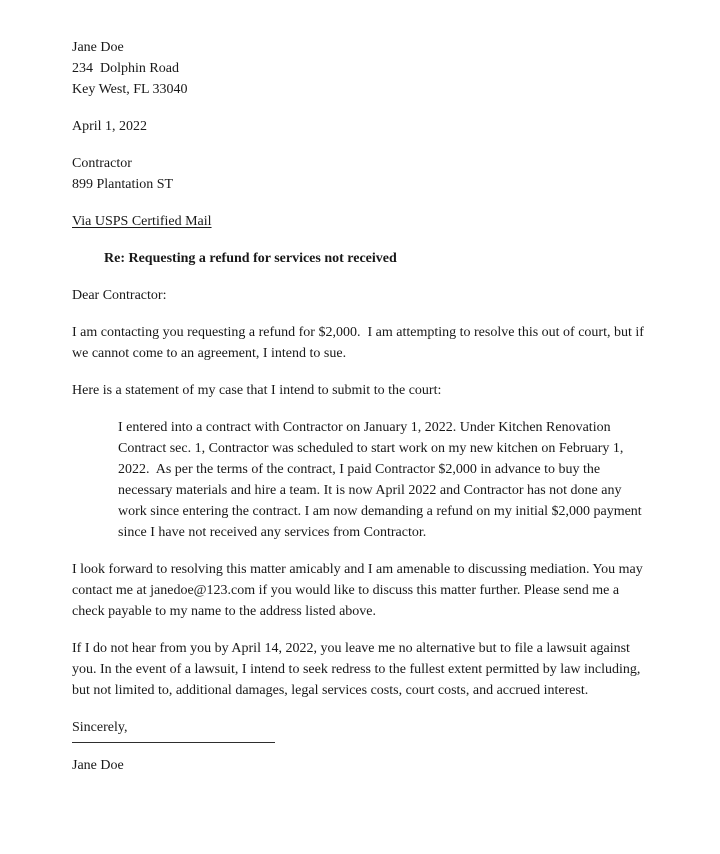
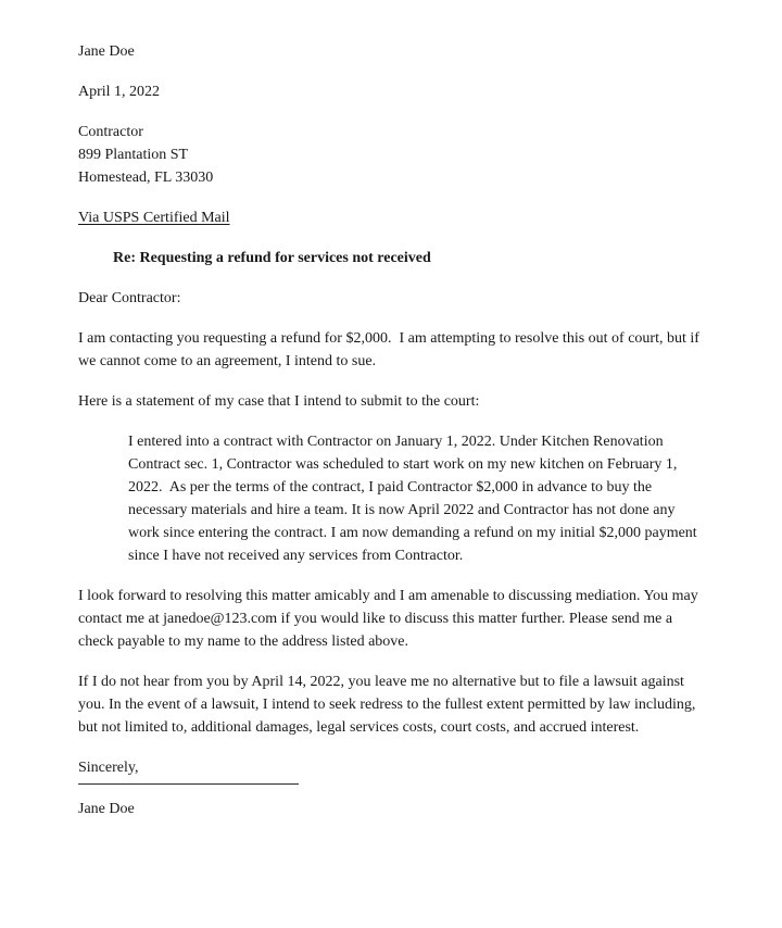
  Jane Doe
- 234 Dolphin Road
- Key West, FL 33040
  April 1, 2022
  Contractor
  899 Plantation ST
+ Homestead, FL 33030
  Via USPS Certified Mail
  Re: Requesting a refund for services not received
  Dear Contractor:
  I am contacting you requesting a refund for $2,000. I am attempting to resolve this out of court, but if we cannot come to an agreement, I intend to sue.
  Here is a statement of my case that I intend to submit to the court:
  I entered into a contract with Contractor on January 1, 2022. Under Kitchen Renovation Contract sec. 1, Contractor was scheduled to start work on my new kitchen on February 1, 2022. As per the terms of the contract, I paid Contractor $2,000 in advance to buy the necessary materials and hire a team. It is now April 2022 and Contractor has not done any work since entering the contract. I am now demanding a refund on my initial $2,000 payment since I have not received any services from Contractor.
  I look forward to resolving this matter amicably and I am amenable to discussing mediation. You may contact me at janedoe@123.com if you would like to discuss this matter further. Please send me a check payable to my name to the address listed above.
  If I do not hear from you by April 14, 2022, you leave me no alternative but to file a lawsuit against you. In the event of a lawsuit, I intend to seek redress to the fullest extent permitted by law including, but not limited to, additional damages, legal services costs, court costs, and accrued interest.
  Sincerely,
  Jane Doe
